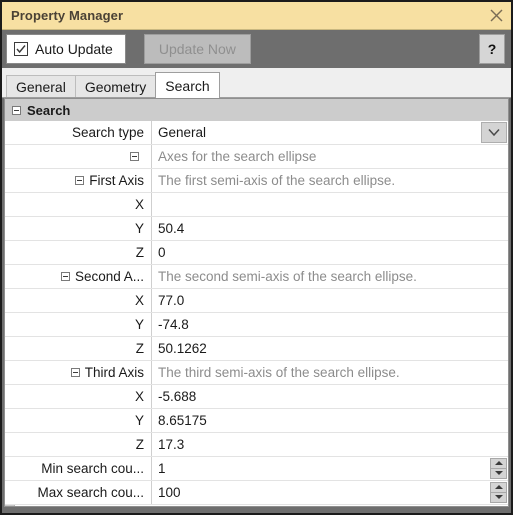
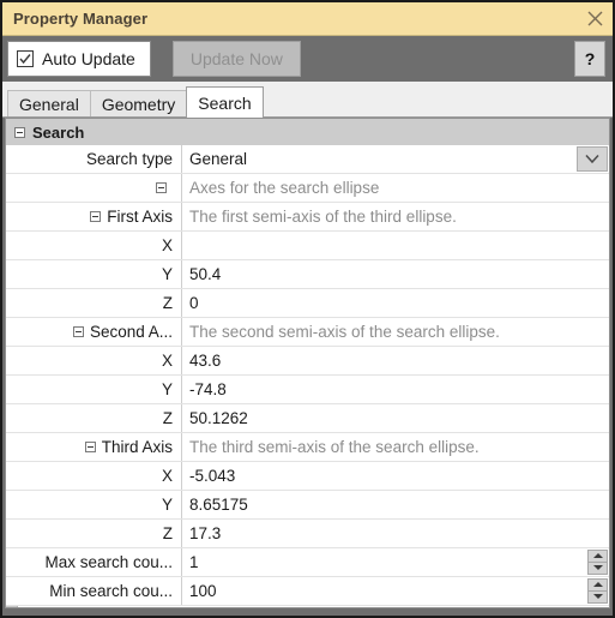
  Property Manager
  Auto Update
  Update Now
  ?
  General
  Geometry
  Search
  Search
  Search type
  General
  Axes for the search ellipse
  First Axis
- The first semi-axis of the search ellipse.
+ The first semi-axis of the third ellipse.
  X
  Y
  50.4
  Z
  0
  Second A...
  The second semi-axis of the search ellipse.
  X
- 77.0
+ 43.6
  Y
  -74.8
  Z
  50.1262
  Third Axis
  The third semi-axis of the search ellipse.
  X
- -5.688
+ -5.043
  Y
  8.65175
  Z
  17.3
- Min search cou...
+ Max search cou...
  1
- Max search cou...
+ Min search cou...
  100
